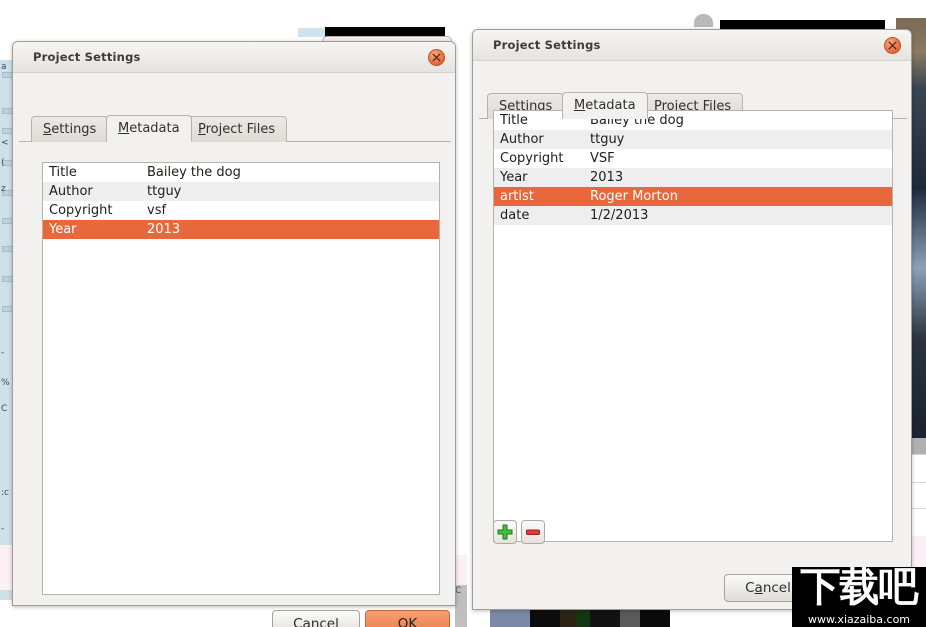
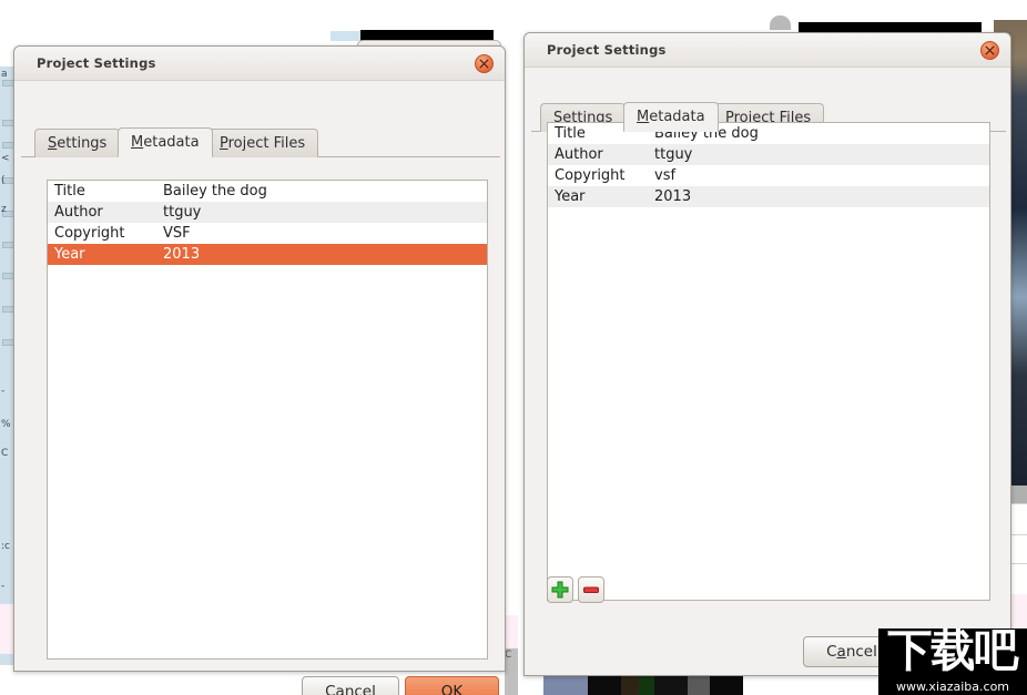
  a
  <
  (
  z
  -
  %
  C
  :c
  -
  C
  Project Settings
  Settings
  Metadata
  Project Files
  Title
  Bailey the dog
  Author
  ttguy
  Copyright
- vsf
+ VSF
  Year
  2013
  Cancel
  OK
  Project Settings
  Settings
  Metadata
  Project Files
  Title
  Bailey the dog
  Author
  ttguy
  Copyright
- VSF
+ vsf
  Year
  2013
- artist
- Roger Morton
- date
- 1/2/2013
  Cancel
  下载吧
  www.xiazaiba.com
